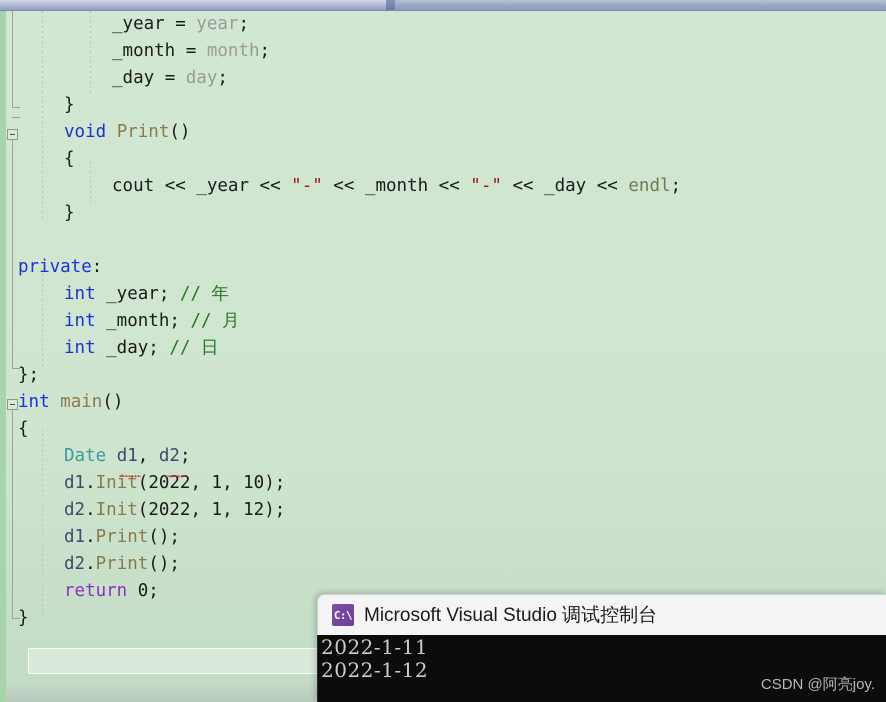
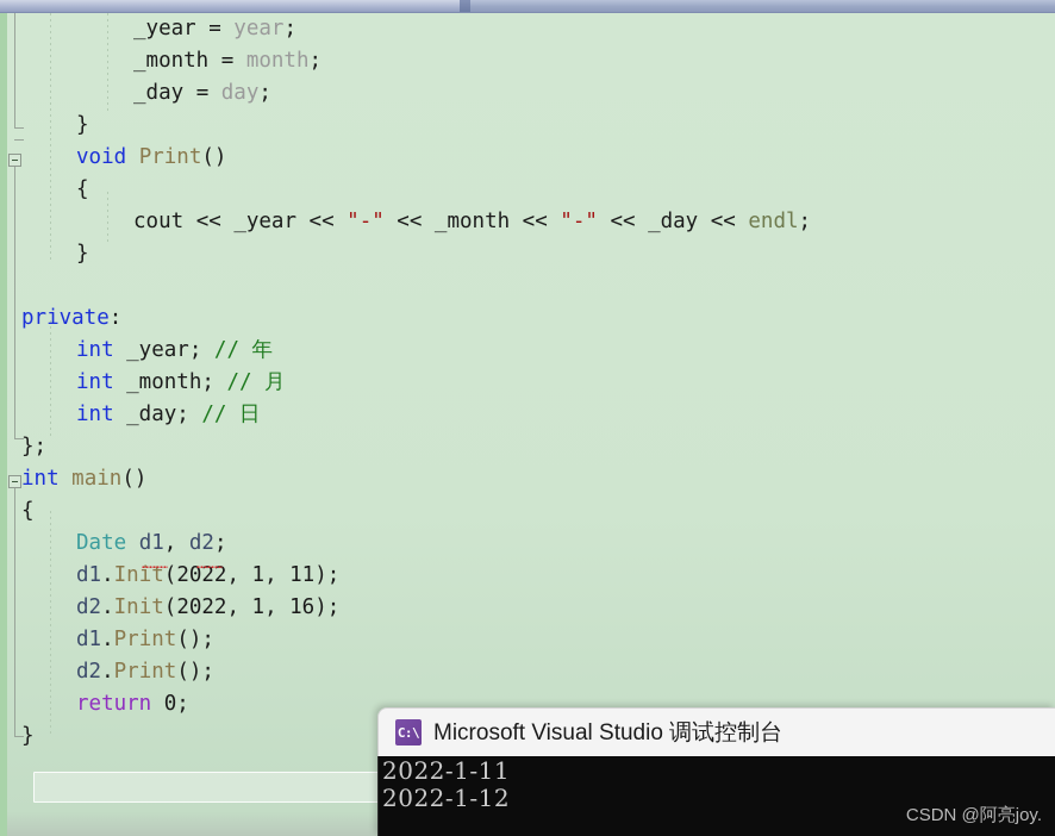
  _year = year;
  _month = month;
  _day = day;
  }
  void Print()
  {
  cout << _year << "-" << _month << "-" << _day << endl;
  }
  private:
  int _year; // 年
  int _month; // 月
  int _day; // 日
  };
  int main()
  {
  Date d1, d2;
- d1.Init(2022, 1, 10);
+ d1.Init(2022, 1, 11);
- d2.Init(2022, 1, 12);
+ d2.Init(2022, 1, 16);
  d1.Print();
  d2.Print();
  return 0;
  }
  C:\
  Microsoft Visual Studio 调试控制台
  2022-1-11
  2022-1-12
  CSDN @阿亮joy.
